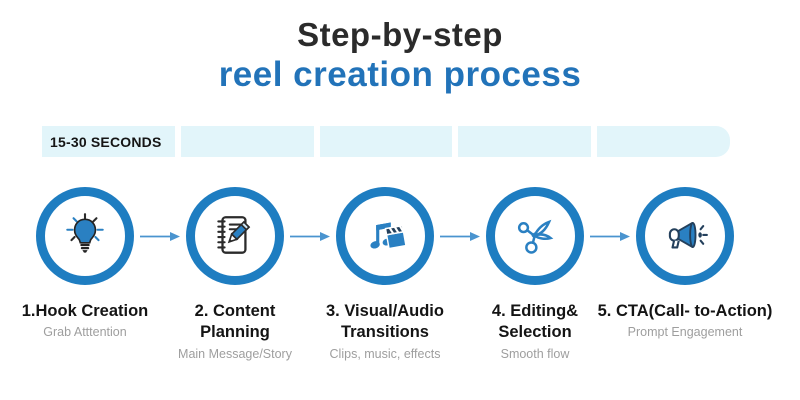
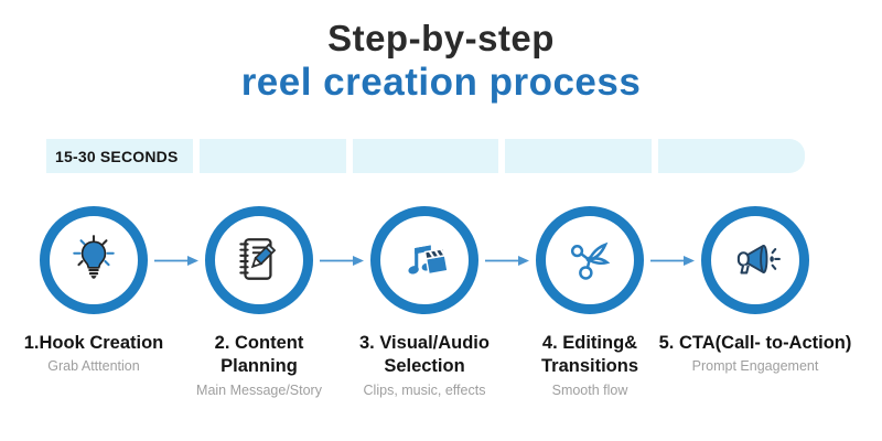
  Step-by-step
  reel creation process
  15-30 SECONDS
  1.Hook Creation
  Grab Atttention
  2. Content
  Planning
  Main Message/Story
  3. Visual/Audio
- Transitions
+ Selection
  Clips, music, effects
  4. Editing&
- Selection
+ Transitions
  Smooth flow
  5. CTA(Call- to-Action)
  Prompt Engagement
